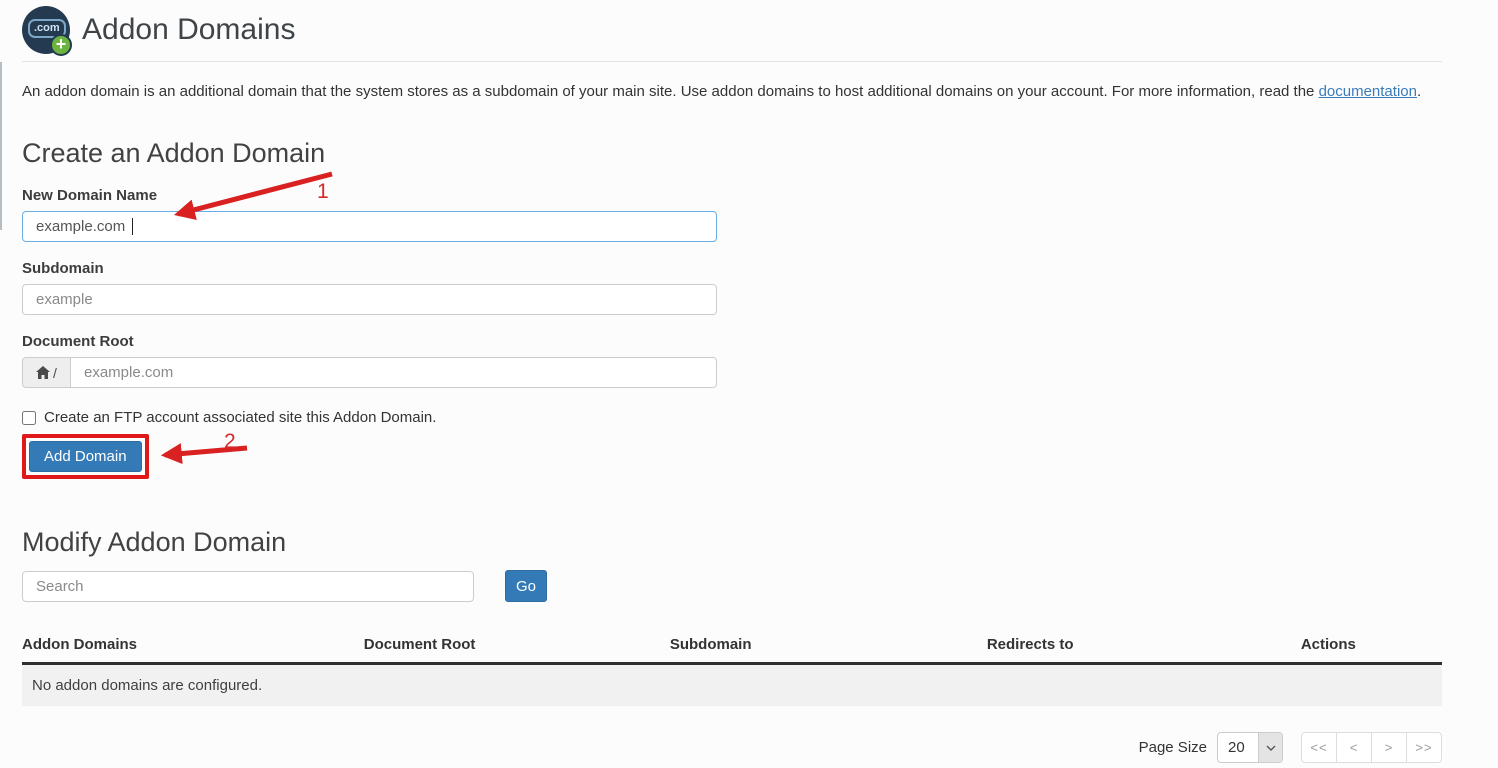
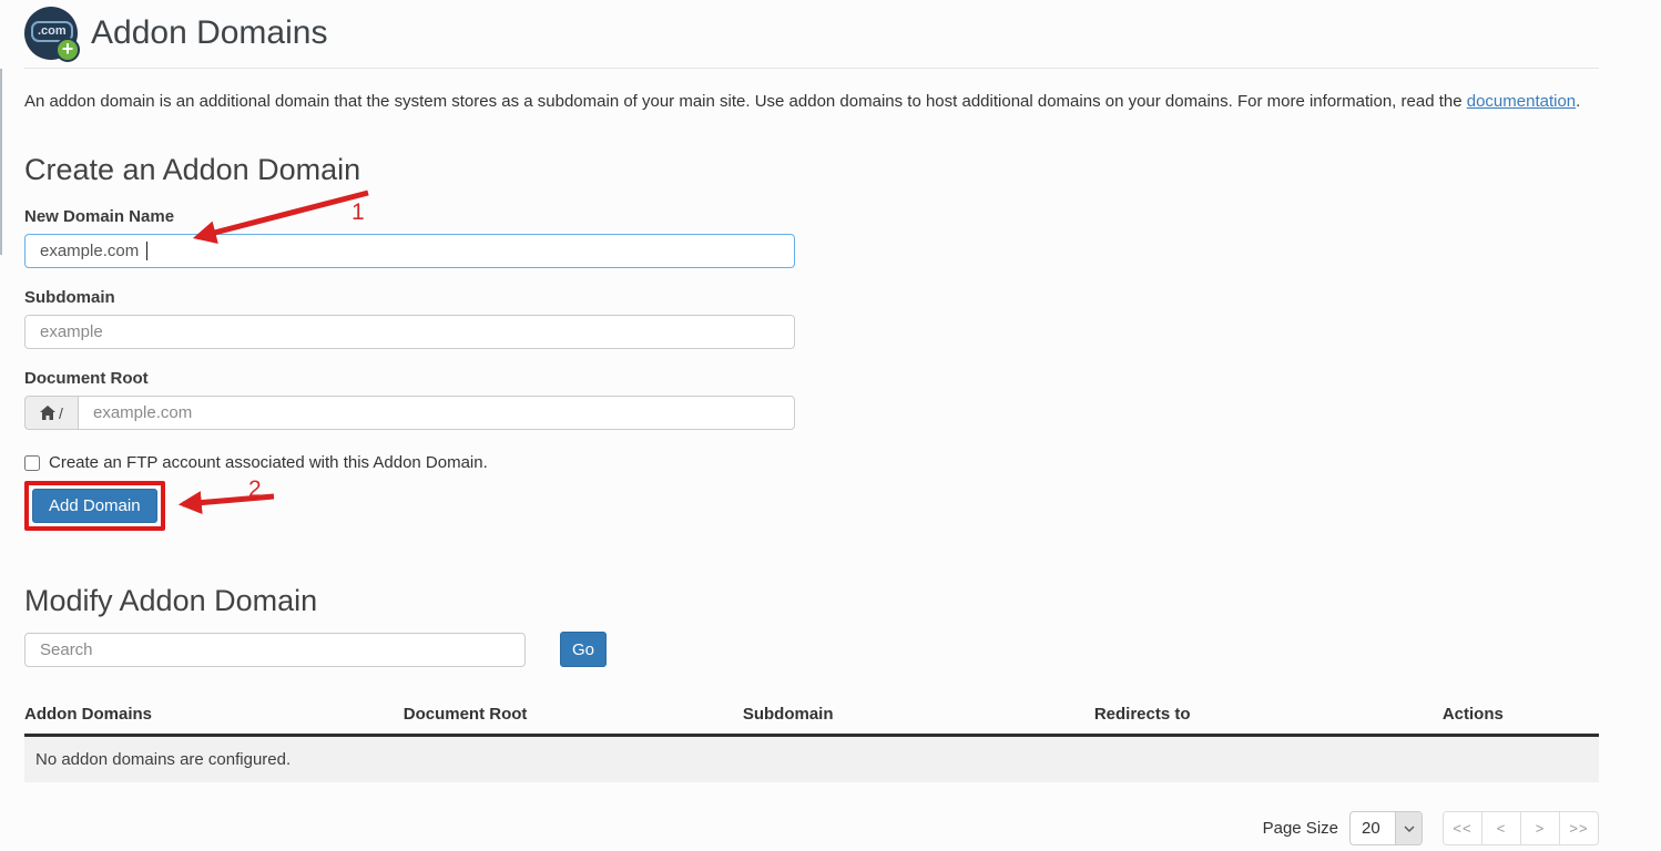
  .com
  +
  Addon Domains
- An addon domain is an additional domain that the system stores as a subdomain of your main site. Use addon domains to host additional domains on your account. For more information, read the documentation.
+ An addon domain is an additional domain that the system stores as a subdomain of your main site. Use addon domains to host additional domains on your domains. For more information, read the documentation.
  Create an Addon Domain
  New Domain Name
  example.com
  Subdomain
  example
  Document Root
  /
  example.com
- Create an FTP account associated site this Addon Domain.
+ Create an FTP account associated with this Addon Domain.
  Add Domain
  Modify Addon Domain
  Search
  Go
  Addon Domains
  Document Root
  Subdomain
  Redirects to
  Actions
  No addon domains are configured.
  Page Size
  20
  <<
  <
  >
  >>
  1
  2
